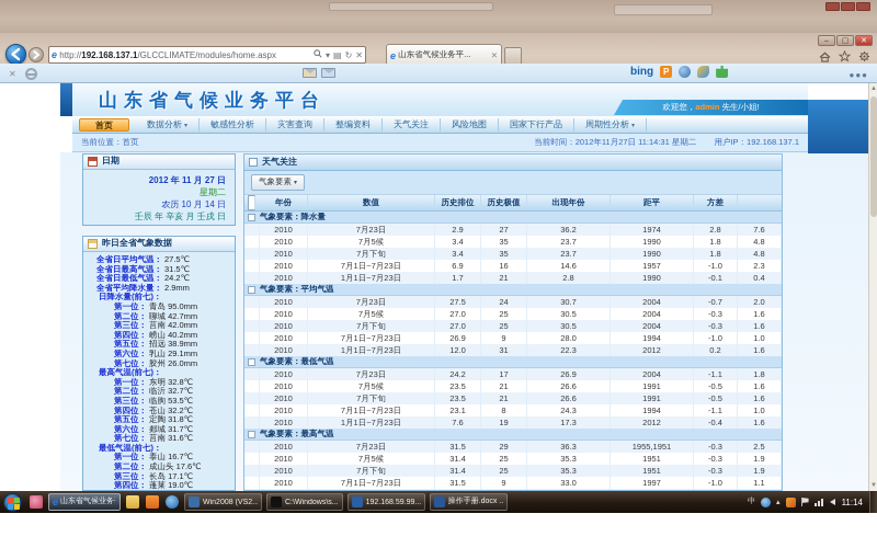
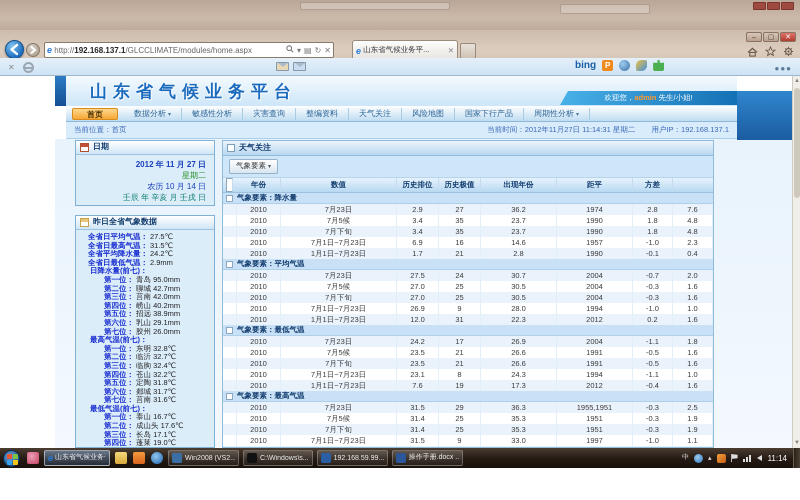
  e
  http://192.168.137.1/GLCCLIMATE/modules/home.aspx
  ▾
  ▤
  ↻
  ✕
  e
  山东省气候业务平...
  ✕
  ✕
  bing
  P
  ●●●
  山东省气候业务平台
  欢迎您，admin 先生/小姐!
  首页
  数据分析
  敏感性分析
  灾害查询
  整编资料
  天气关注
  风险地图
  国家下行产品
  周期性分析
  当前位置：首页
  当前时间：2012年11月27日 11:14:31 星期二 用户IP：192.168.137.1
  日期
  2012 年 11 月 27 日
  星期二
  农历 10 月 14 日
  壬辰 年 辛亥 月 壬戌 日
  昨日全省气象数据
  全省日平均气温：
  27.5℃
  全省日最高气温：
  31.5℃
- 全省日最低气温：
+ 全省平均降水量：
  24.2℃
- 全省平均降水量：
+ 全省日最低气温：
  2.9mm
  日降水量(前七)：
  第一位：
  青岛 95.0mm
  第二位：
  聊城 42.7mm
  第三位：
  莒南 42.0mm
  第四位：
  崂山 40.2mm
  第五位：
  招远 38.9mm
  第六位：
  乳山 29.1mm
  第七位：
  胶州 26.0mm
  最高气温(前七)：
  第一位：
  东明 32.8℃
  第二位：
  临沂 32.7℃
  第三位：
- 临朐 53.5℃
+ 临朐 32.4℃
  第四位：
  苍山 32.2℃
  第五位：
  定陶 31.8℃
  第六位：
  郯城 31.7℃
  第七位：
  莒南 31.6℃
  最低气温(前七)：
  第一位：
  泰山 16.7℃
  第二位：
  成山头 17.6℃
  第三位：
  长岛 17.1℃
  第四位：
  蓬莱 19.0℃
  天气关注
  气象要素
  年份
  数值
  历史排位
  历史极值
  出现年份
  距平
  方差
  气象要素：降水量
  2010
  7月23日
  2.9
  27
  36.2
  1974
  2.8
  7.6
  2010
  7月5候
  3.4
  35
  23.7
  1990
  1.8
  4.8
  2010
  7月下旬
  3.4
  35
  23.7
  1990
  1.8
  4.8
  2010
  7月1日~7月23日
  6.9
  16
  14.6
  1957
  -1.0
  2.3
  2010
  1月1日~7月23日
  1.7
  21
  2.8
  1990
  -0.1
  0.4
  气象要素：平均气温
  2010
  7月23日
  27.5
  24
  30.7
  2004
  -0.7
  2.0
  2010
  7月5候
  27.0
  25
  30.5
  2004
  -0.3
  1.6
  2010
  7月下旬
  27.0
  25
  30.5
  2004
  -0.3
  1.6
  2010
  7月1日~7月23日
  26.9
  9
  28.0
  1994
  -1.0
  1.0
  2010
  1月1日~7月23日
  12.0
  31
  22.3
  2012
  0.2
  1.6
  气象要素：最低气温
  2010
  7月23日
  24.2
  17
  26.9
  2004
  -1.1
  1.8
  2010
  7月5候
  23.5
  21
  26.6
  1991
  -0.5
  1.6
  2010
  7月下旬
  23.5
  21
  26.6
  1991
  -0.5
  1.6
  2010
  7月1日~7月23日
  23.1
  8
  24.3
  1994
  -1.1
  1.0
  2010
  1月1日~7月23日
  7.6
  19
  17.3
  2012
  -0.4
  1.6
  气象要素：最高气温
  2010
  7月23日
  31.5
  29
  36.3
  1955,1951
  -0.3
  2.5
  2010
  7月5候
  31.4
  25
  35.3
  1951
  -0.3
  1.9
  2010
  7月下旬
  31.4
  25
  35.3
  1951
  -0.3
  1.9
  2010
  7月1日~7月23日
  31.5
  9
  33.0
  1997
  -1.0
  1.1
  e
  11:14
